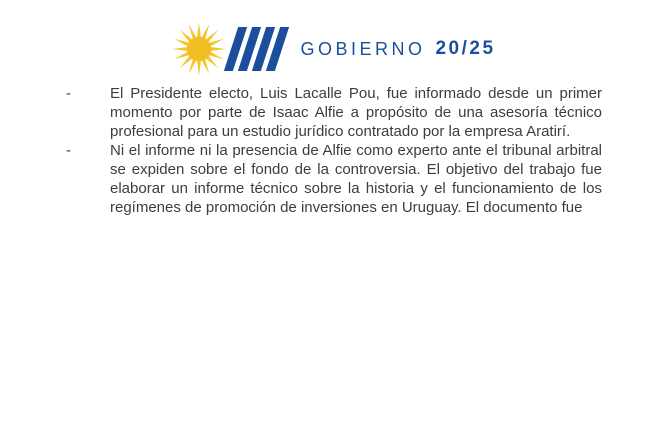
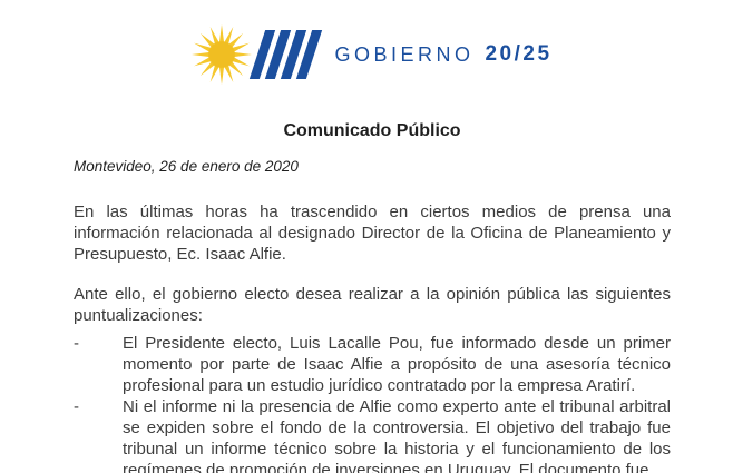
  GOBIERNO
  20/25
+ Comunicado Público
+ Montevideo, 26 de enero de 2020
+ En las últimas horas ha trascendido en ciertos medios de prensa una información relacionada al designado Director de la Oficina de Planeamiento y Presupuesto, Ec. Isaac Alfie.
+ Ante ello, el gobierno electo desea realizar a la opinión pública las siguientes puntualizaciones:
  -
  El Presidente electo, Luis Lacalle Pou, fue informado desde un primer momento por parte de Isaac Alfie a propósito de una asesoría técnico profesional para un estudio jurídico contratado por la empresa Aratirí.
  -
- Ni el informe ni la presencia de Alfie como experto ante el tribunal arbitral se expiden sobre el fondo de la controversia. El objetivo del trabajo fue elaborar un informe técnico sobre la historia y el funcionamiento de los regímenes de promoción de inversiones en Uruguay. El documento fue
+ Ni el informe ni la presencia de Alfie como experto ante el tribunal arbitral se expiden sobre el fondo de la controversia. El objetivo del trabajo fue tribunal un informe técnico sobre la historia y el funcionamiento de los regímenes de promoción de inversiones en Uruguay. El documento fue
